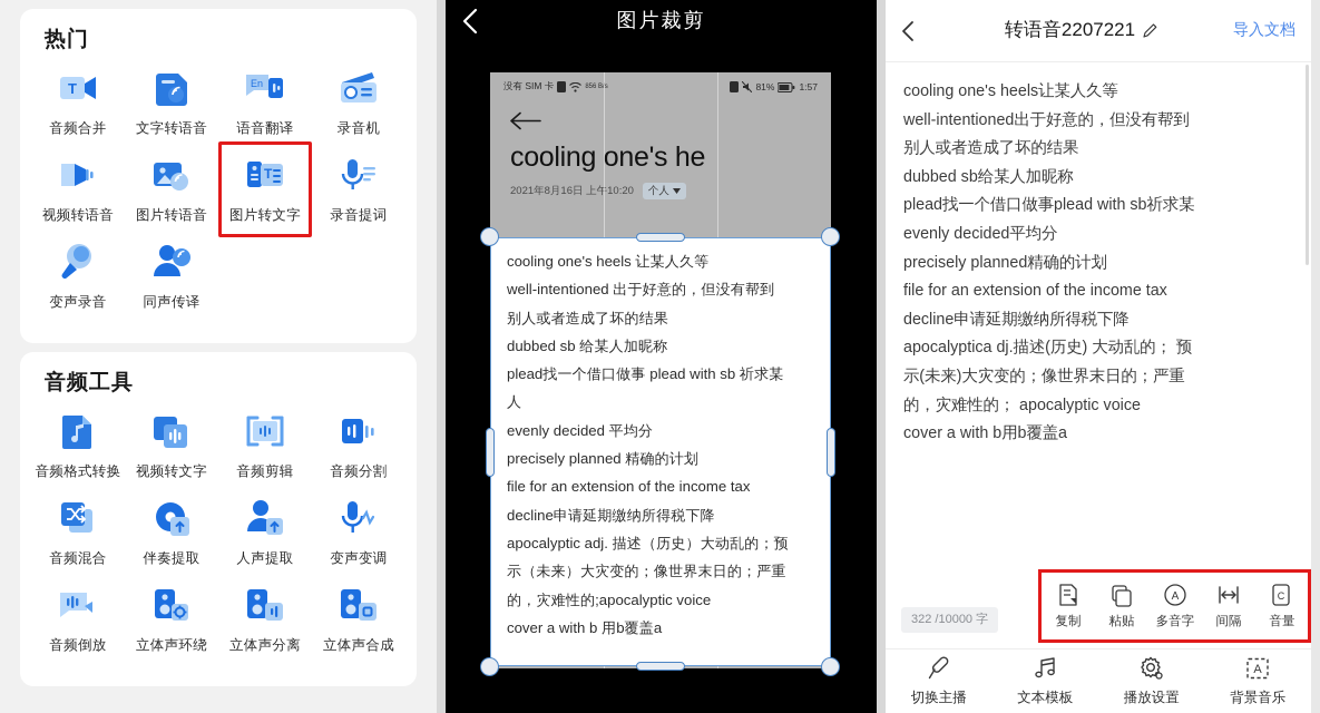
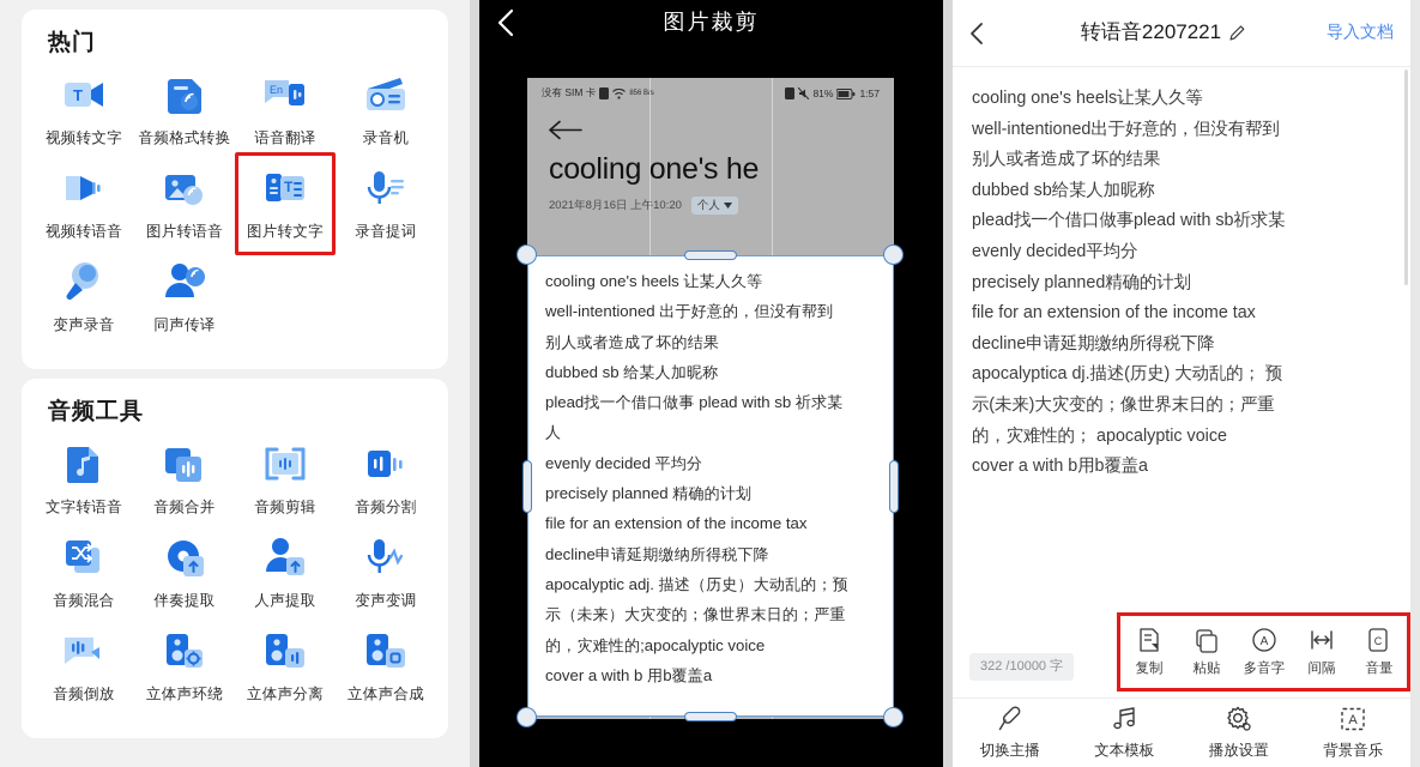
  热门
  T
- 音频合并
+ 视频转文字
- 文字转语音
+ 音频格式转换
  En
  语音翻译
  录音机
  视频转语音
  图片转语音
  T
  图片转文字
  录音提词
  变声录音
  同声传译
  音频工具
- 音频格式转换
+ 文字转语音
- 视频转文字
+ 音频合并
  音频剪辑
  音频分割
  音频混合
  伴奏提取
  人声提取
  变声变调
  音频倒放
  立体声环绕
  立体声分离
  立体声合成
  图片裁剪
  没有 SIM 卡
  81%
  1:57
  cooling one's he
  2021年8月16日 上午10:20
  个人
  cooling one's heels 让某人久等
  well-intentioned 出于好意的，但没有帮到
  别人或者造成了坏的结果
  dubbed sb 给某人加昵称
  plead找一个借口做事 plead with sb 祈求某
  人
  evenly decided 平均分
  precisely planned 精确的计划
  file for an extension of the income tax
  decline申请延期缴纳所得税下降
  apocalyptic adj. 描述（历史）大动乱的；预
  示（未来）大灾变的；像世界末日的；严重
  的，灾难性的;apocalyptic voice
  cover a with b 用b覆盖a
  转语音2207221
  导入文档
  cooling one's heels让某人久等
  well-intentioned出于好意的，但没有帮到
  别人或者造成了坏的结果
  dubbed sb给某人加昵称
  plead找一个借口做事plead with sb祈求某
  evenly decided平均分
  precisely planned精确的计划
  file for an extension of the income tax
  decline申请延期缴纳所得税下降
  apocalyptica dj.描述(历史) 大动乱的； 预
  示(未来)大灾变的；像世界末日的；严重
  的，灾难性的； apocalyptic voice
  cover a with b用b覆盖a
  322 /10000 字
  复制
  粘贴
  A
  多音字
  间隔
  C
  音量
  切换主播
  文本模板
  播放设置
  A
  背景音乐
